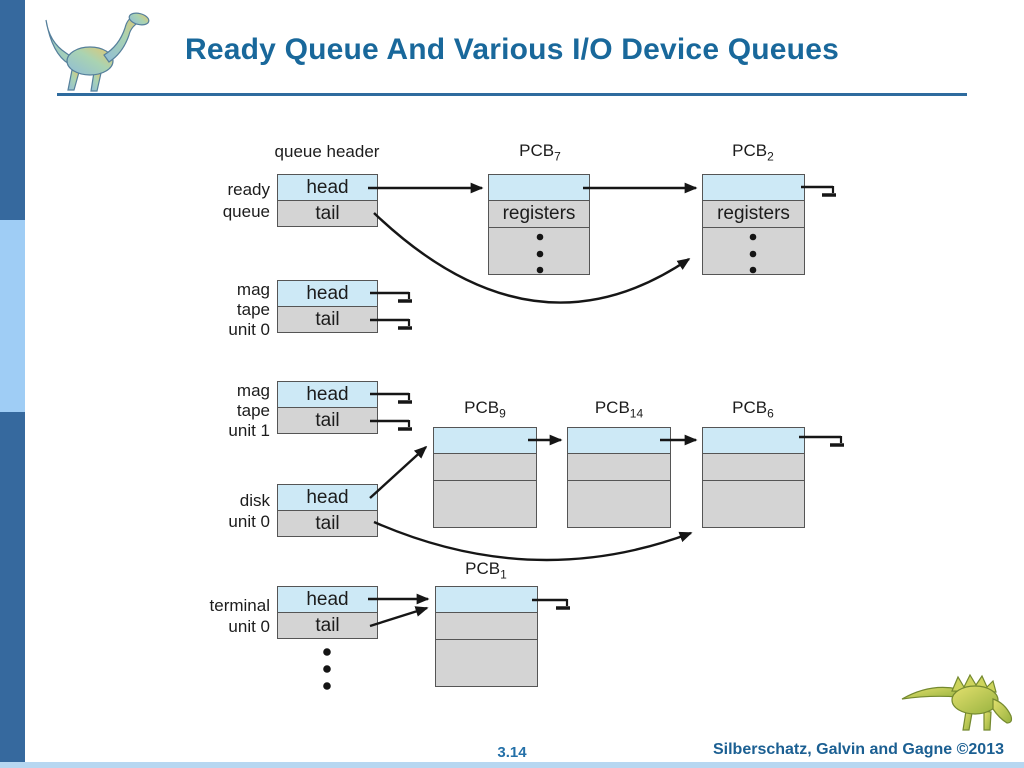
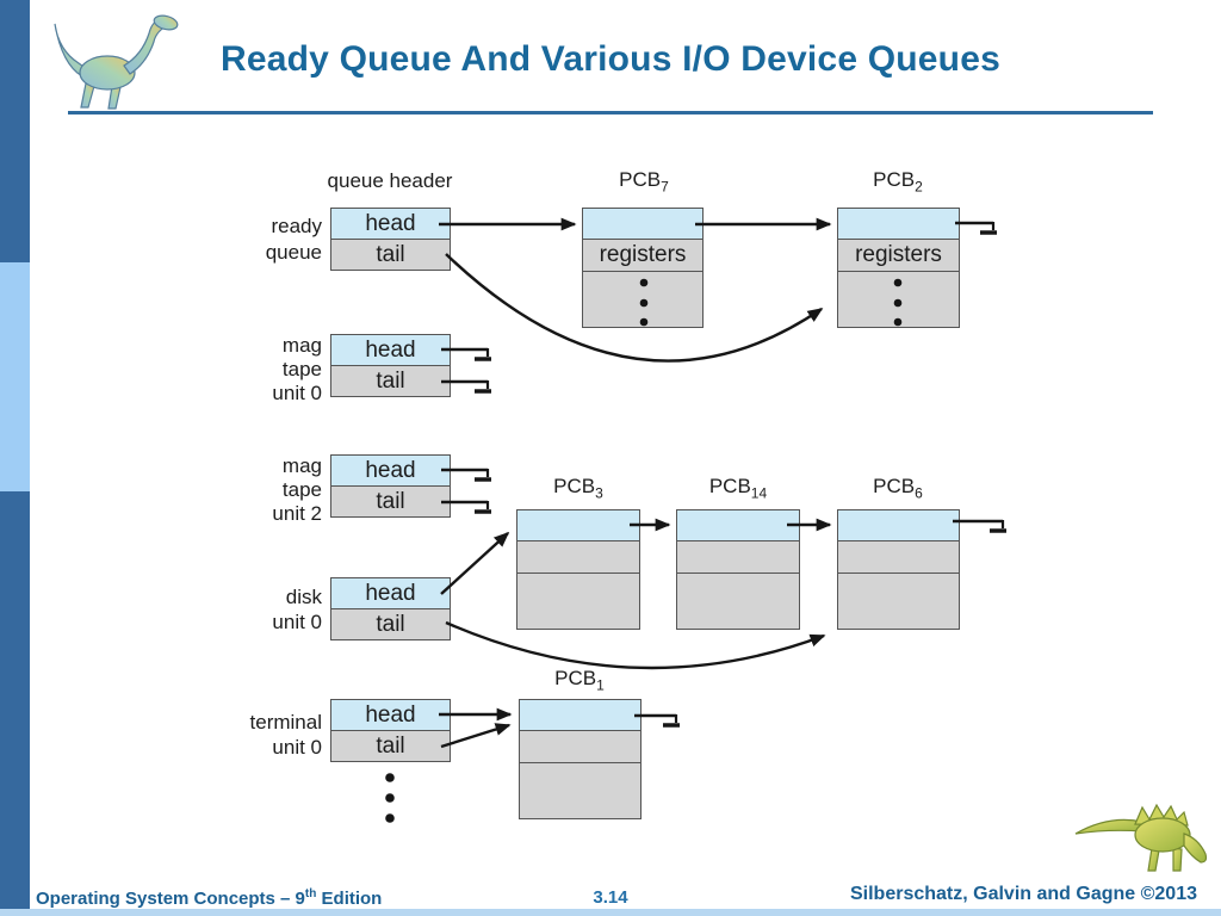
  Ready Queue And Various I/O Device Queues
  queue header
  ready
  queue
  mag
  tape
  unit 0
  mag
  tape
- unit 1
+ unit 2
  disk
  unit 0
  terminal
  unit 0
  PCB7
  PCB2
- PCB9
+ PCB3
  PCB14
  PCB6
  PCB1
  head
  tail
  head
  tail
  head
  tail
  head
  tail
  head
  tail
  registers
  registers
+ Operating System Concepts – 9th Edition
  3.14
  Silberschatz, Galvin and Gagne ©2013
